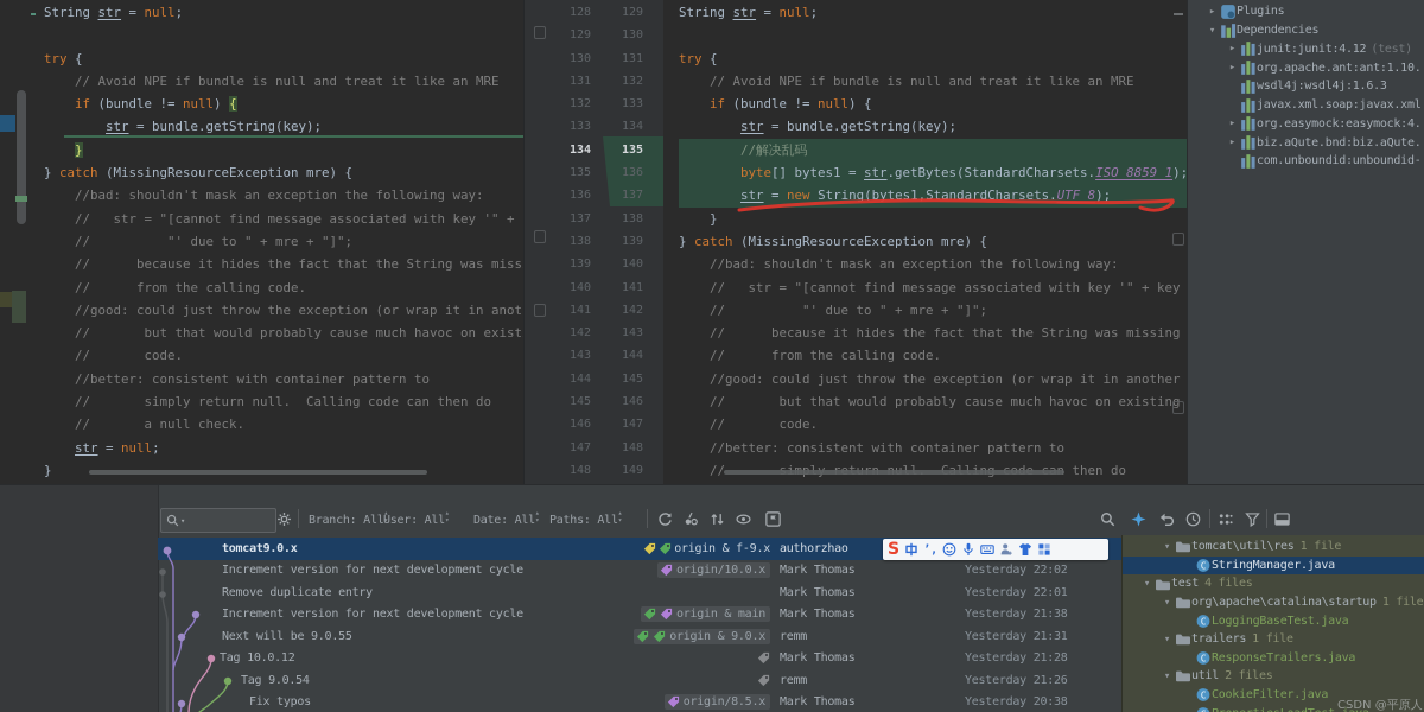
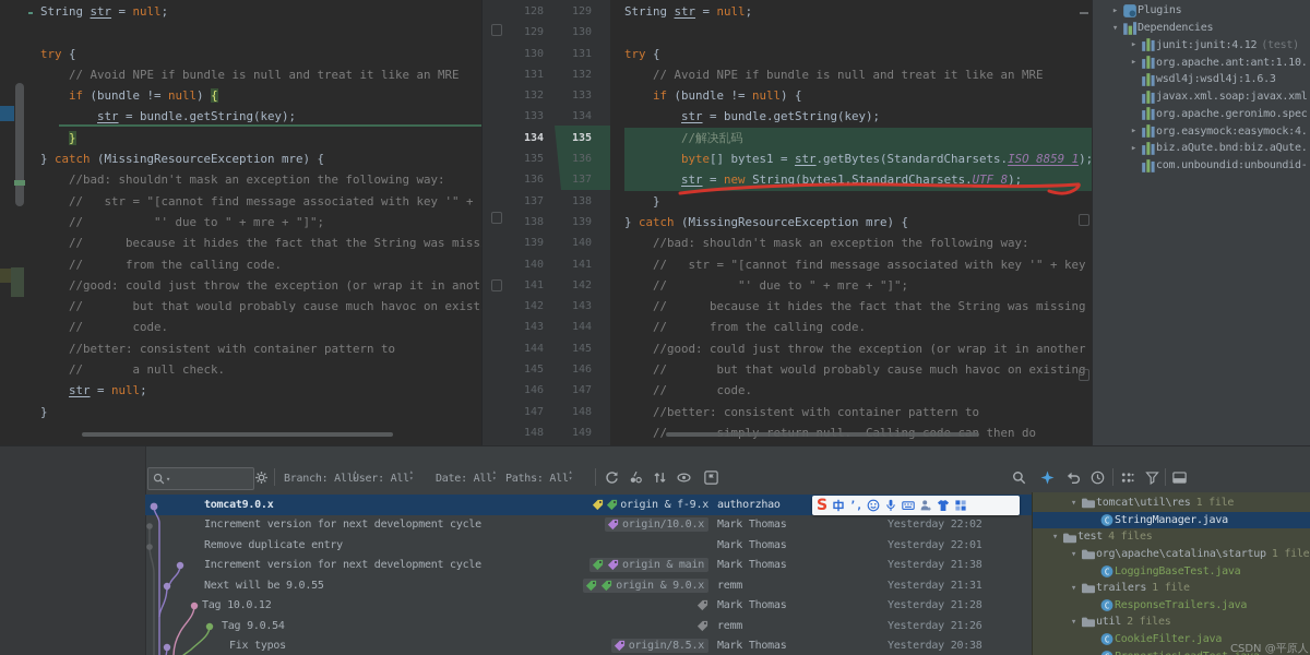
  String str = null;
  try {
  // Avoid NPE if bundle is null and treat it like an MRE
  if (bundle != null) {
  str = bundle.getString(key);
  }
  } catch (MissingResourceException mre) {
  //bad: shouldn't mask an exception the following way:
  // str = "[cannot find message associated with key '" +
  // "' due to " + mre + "]";
  // because it hides the fact that the String was miss
  // from the calling code.
  //good: could just throw the exception (or wrap it in anot
  // but that would probably cause much havoc on exist
  // code.
  //better: consistent with container pattern to
- // simply return null. Calling code can then do
  // a null check.
  str = null;
  }
  128
  129
  129
  130
  130
  131
  131
  132
  132
  133
  133
  134
  134
  135
  135
  136
  136
  137
  137
  138
  138
  139
  139
  140
  140
  141
  141
  142
  142
  143
  143
  144
  144
  145
  145
  146
  146
  147
  147
  148
  148
  149
  String str = null;
  try {
  // Avoid NPE if bundle is null and treat it like an MRE
  if (bundle != null) {
  str = bundle.getString(key);
  //解决乱码
  byte[] bytes1 = str.getBytes(StandardCharsets.ISO_8859_1);
  str = new String(bytes1,StandardCharsets.UTF_8);
  }
  } catch (MissingResourceException mre) {
  //bad: shouldn't mask an exception the following way:
  // str = "[cannot find message associated with key '" + key
  // "' due to " + mre + "]";
  // because it hides the fact that the String was missing
  // from the calling code.
  //good: could just throw the exception (or wrap it in another
  // but that would probably cause much havoc on existing
  // code.
  //better: consistent with container pattern to
  ▸
  Plugins
  ▾
  Dependencies
  ▸
  junit:junit:4.12
  (test)
  ▸
  org.apache.ant:ant:1.10.
  wsdl4j:wsdl4j:1.6.3
  javax.xml.soap:javax.xml
+ org.apache.geronimo.spec
  ▸
  org.easymock:easymock:4.
  ▸
  biz.aQute.bnd:biz.aQute.
  com.unboundid:unboundid-
  ▾
  Branch: All
  User: All
  Date: All
  Paths: All
  tomcat9.0.x
  origin & f-9.x
  authorzhao
  Increment version for next development cycle
  origin/10.0.x
  Mark Thomas
  Yesterday 22:02
  Remove duplicate entry
  Mark Thomas
  Yesterday 22:01
  Increment version for next development cycle
  origin & main
  Mark Thomas
  Yesterday 21:38
  Next will be 9.0.55
  origin & 9.0.x
  remm
  Yesterday 21:31
  Tag 10.0.12
  Mark Thomas
  Yesterday 21:28
  Tag 9.0.54
  remm
  Yesterday 21:26
  Fix typos
  origin/8.5.x
  Mark Thomas
  Yesterday 20:38
  S
  ’,
  ▾
  tomcat\util\res
  1 file
  StringManager.java
  ▾
  test
  4 files
  ▾
  org\apache\catalina\startup
  1 file
  LoggingBaseTest.java
  ▾
  trailers
  1 file
  ResponseTrailers.java
  ▾
  util
  2 files
  CookieFilter.java
  CSDN @平原人
